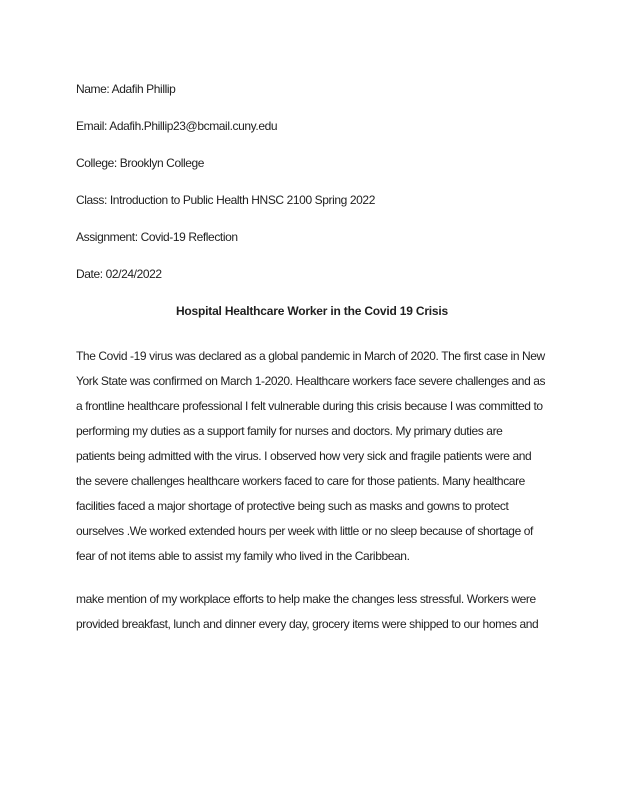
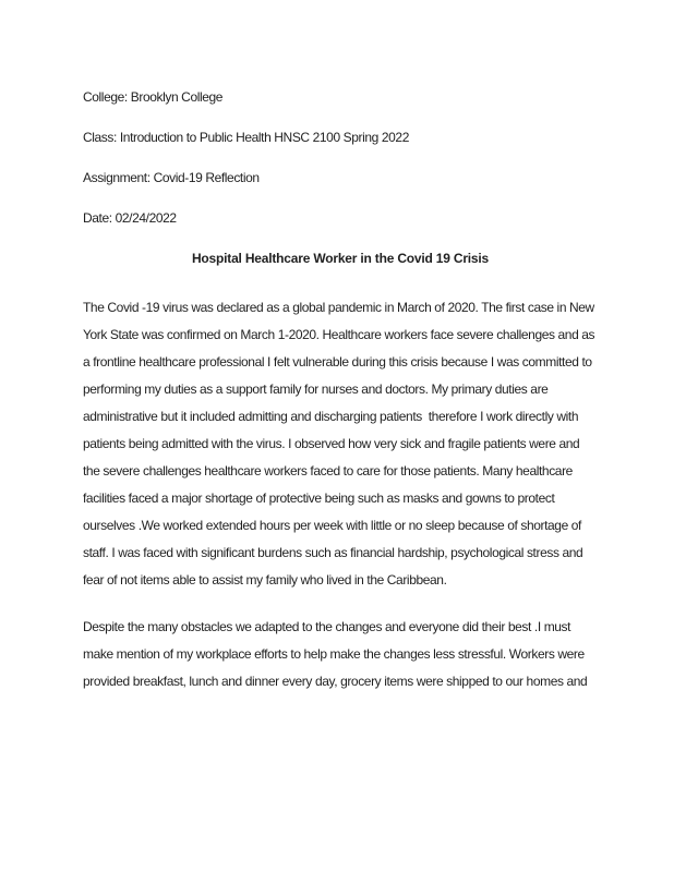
- Name: Adafih Phillip
- Email: Adafih.Phillip23@bcmail.cuny.edu
  College: Brooklyn College
  Class: Introduction to Public Health HNSC 2100 Spring 2022
  Assignment: Covid-19 Reflection
  Date: 02/24/2022
  Hospital Healthcare Worker in the Covid 19 Crisis
  The Covid -19 virus was declared as a global pandemic in March of 2020. The first case in New
  York State was confirmed on March 1-2020. Healthcare workers face severe challenges and as
  a frontline healthcare professional I felt vulnerable during this crisis because I was committed to
  performing my duties as a support family for nurses and doctors. My primary duties are
+ administrative but it included admitting and discharging patients therefore I work directly with
  patients being admitted with the virus. I observed how very sick and fragile patients were and
  the severe challenges healthcare workers faced to care for those patients. Many healthcare
  facilities faced a major shortage of protective being such as masks and gowns to protect
  ourselves .We worked extended hours per week with little or no sleep because of shortage of
+ staff. I was faced with significant burdens such as financial hardship, psychological stress and
  fear of not items able to assist my family who lived in the Caribbean.
+ Despite the many obstacles we adapted to the changes and everyone did their best .I must
  make mention of my workplace efforts to help make the changes less stressful. Workers were
  provided breakfast, lunch and dinner every day, grocery items were shipped to our homes and
